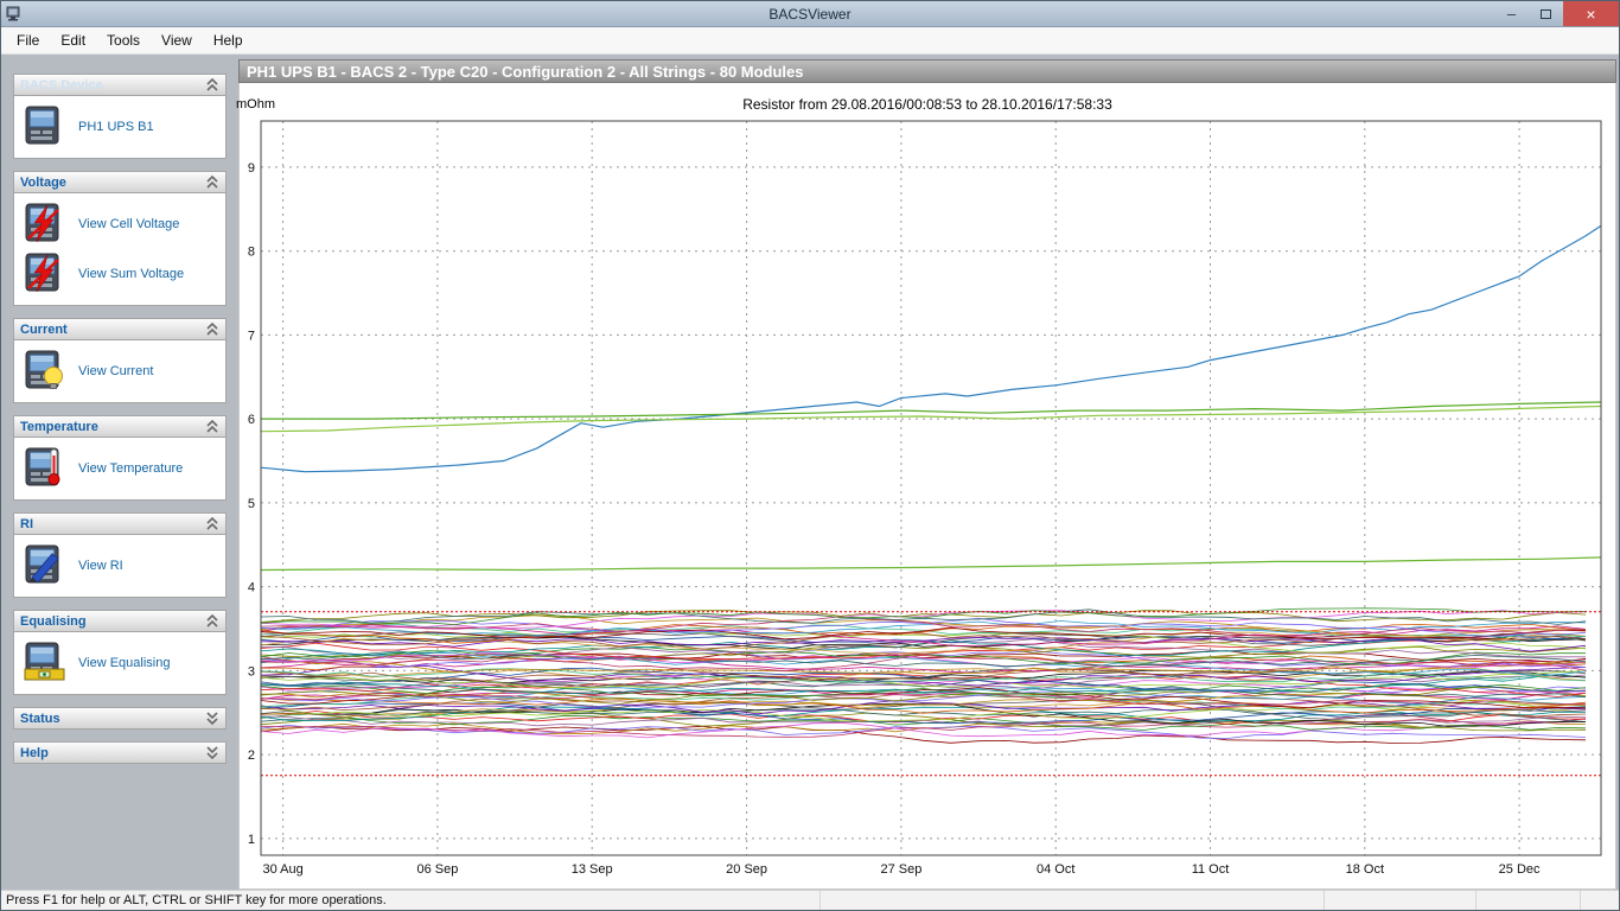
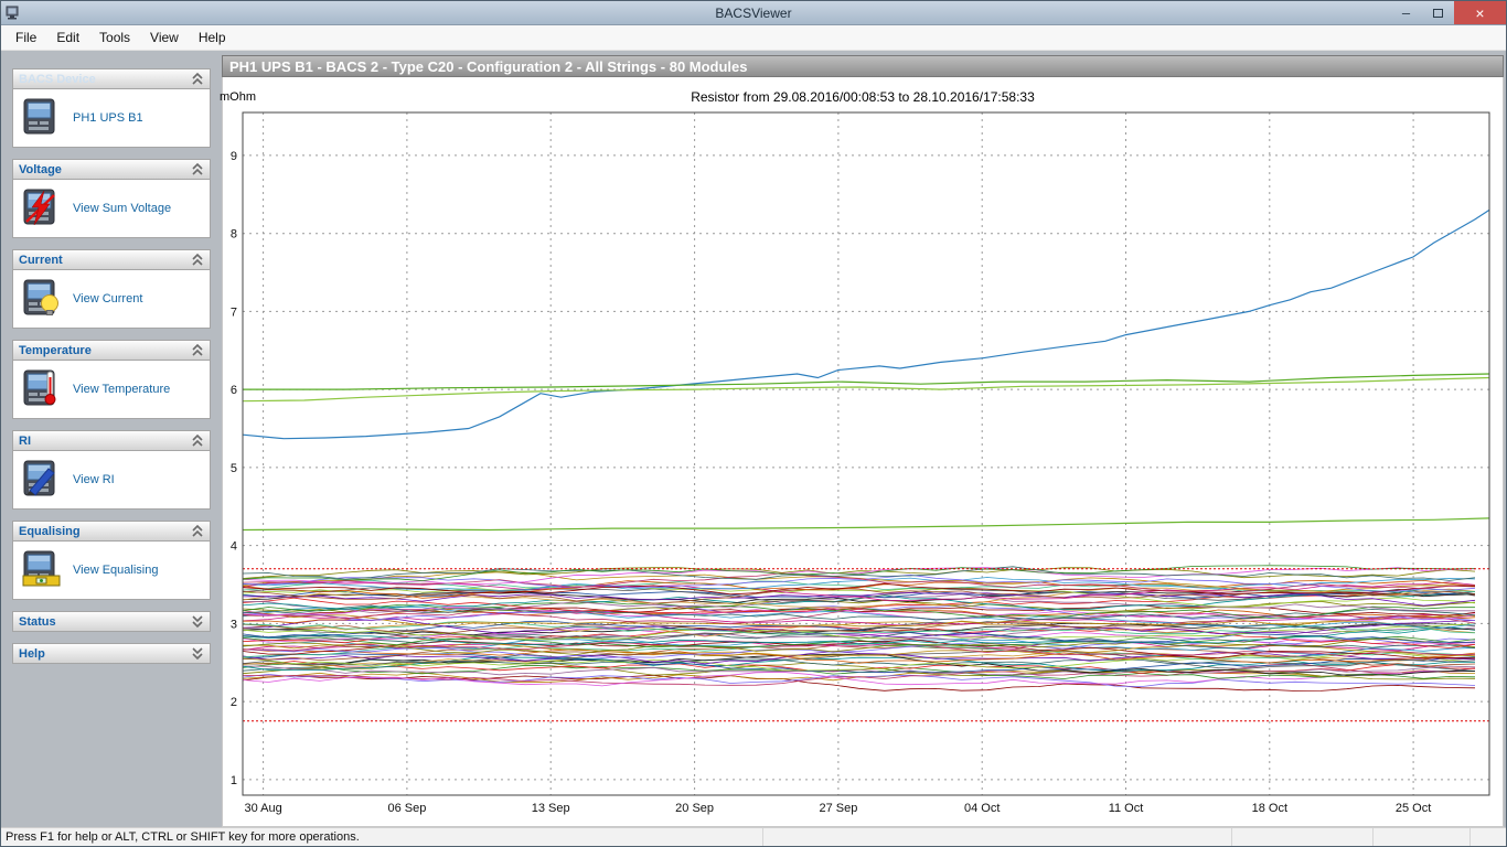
  BACSViewer
  –
  ×
  File
  Edit
  Tools
  View
  Help
  BACS Device
  PH1 UPS B1
  Voltage
- View Cell Voltage
  View Sum Voltage
  Current
  View Current
  Temperature
  View Temperature
  RI
  View RI
  Equalising
  View Equalising
  Status
  Help
  PH1 UPS B1 - BACS 2 - Type C20 - Configuration 2 - All Strings - 80 Modules
  mOhm
  Resistor from 29.08.2016/00:08:53 to 28.10.2016/17:58:33
  1
  2
  3
  4
  5
  6
  7
  8
  9
  30 Aug
  06 Sep
  13 Sep
  20 Sep
  27 Sep
  04 Oct
  11 Oct
  18 Oct
- 25 Dec
+ 25 Oct
  Press F1 for help or ALT, CTRL or SHIFT key for more operations.
